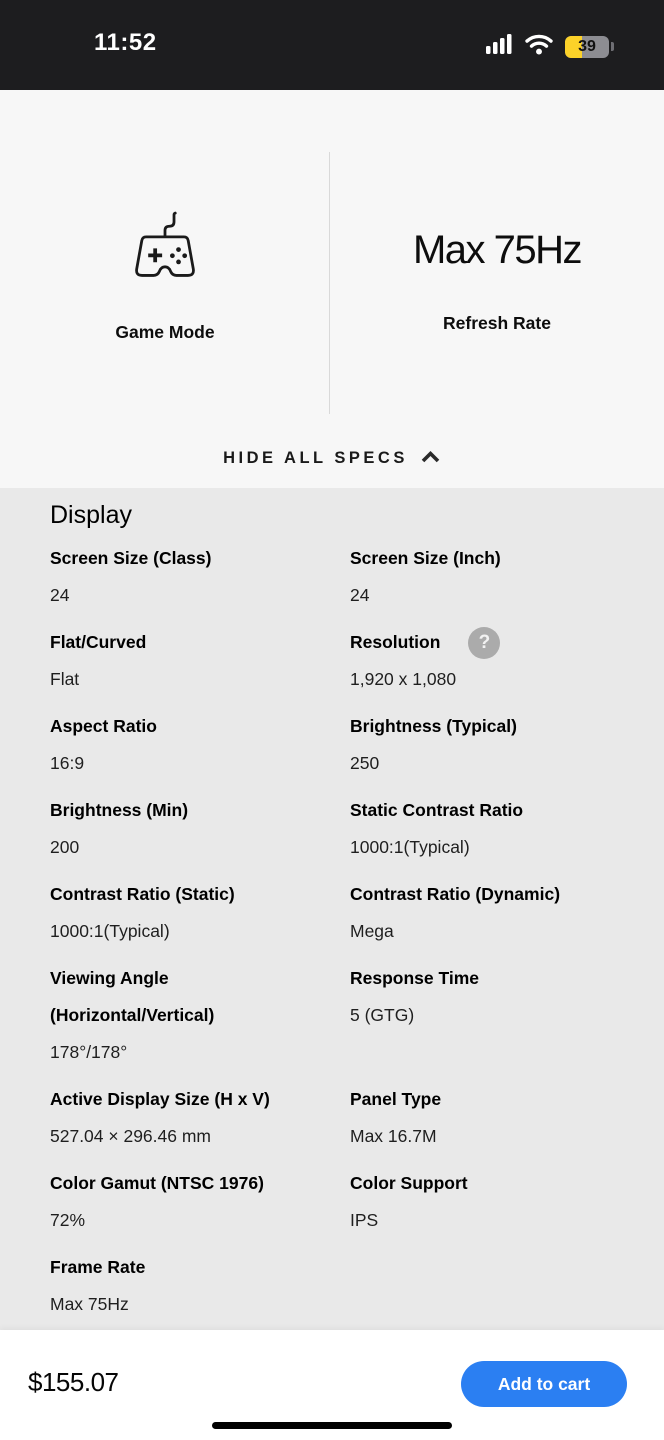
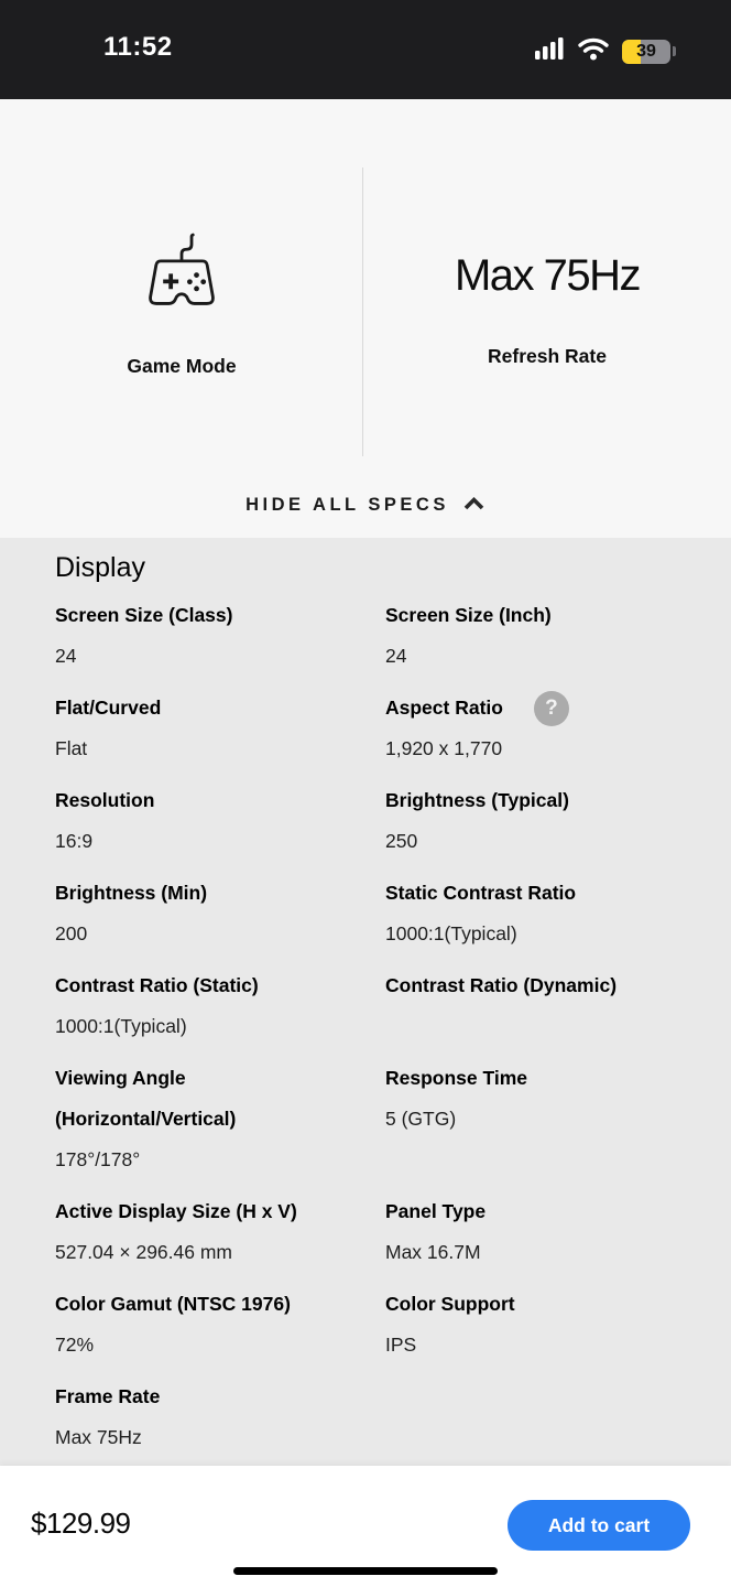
  11:52
  39
  Game Mode
  Max 75Hz
  Refresh Rate
  HIDE ALL SPECS
  Display
  Screen Size (Class)
  24
  Screen Size (Inch)
  24
  Flat/Curved
  Flat
- Resolution
+ Aspect Ratio
  ?
- 1,920 x 1,080
+ 1,920 x 1,770
- Aspect Ratio
+ Resolution
  16:9
  Brightness (Typical)
  250
  Brightness (Min)
  200
  Static Contrast Ratio
  1000:1(Typical)
  Contrast Ratio (Static)
  1000:1(Typical)
  Contrast Ratio (Dynamic)
- Mega
  Viewing Angle (Horizontal/Vertical)
  178°/178°
  Response Time
  5 (GTG)
  Active Display Size (H x V)
  527.04 × 296.46 mm
  Panel Type
  Max 16.7M
  Color Gamut (NTSC 1976)
  72%
  Color Support
  IPS
  Frame Rate
  Max 75Hz
- $155.07
+ $129.99
  Add to cart
